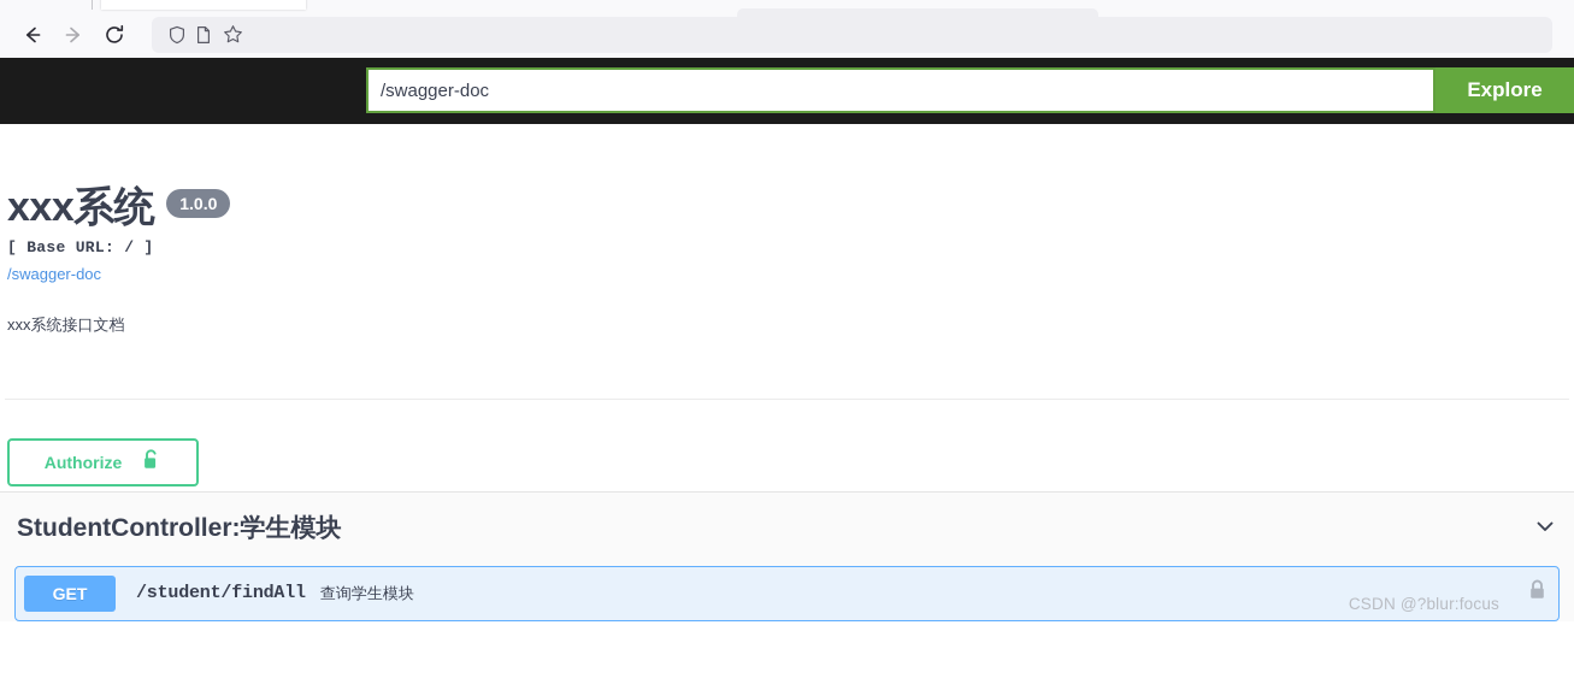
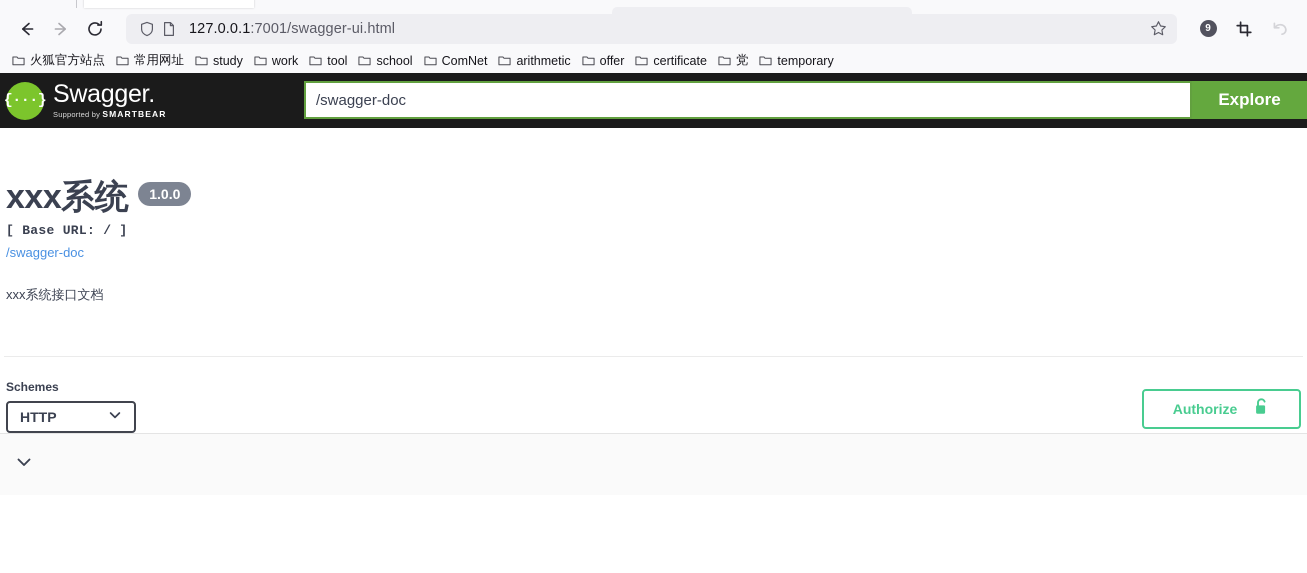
+ 127.0.0.1:7001/swagger-ui.html
+ 9
+ 火狐官方站点
+ 常用网址
+ study
+ work
+ tool
+ school
+ ComNet
+ arithmetic
+ offer
+ certificate
+ 党
+ temporary
+ {···}
+ Swagger.
+ Supported by SMARTBEAR
  /swagger-doc
  Explore
  xxx系统
  1.0.0
  [ Base URL: / ]
  /swagger-doc
  xxx系统接口文档
+ Schemes
+ HTTP
  Authorize
- StudentController:学生模块
- GET
- /student/findAll
- 查询学生模块
- CSDN @?blur:focus
